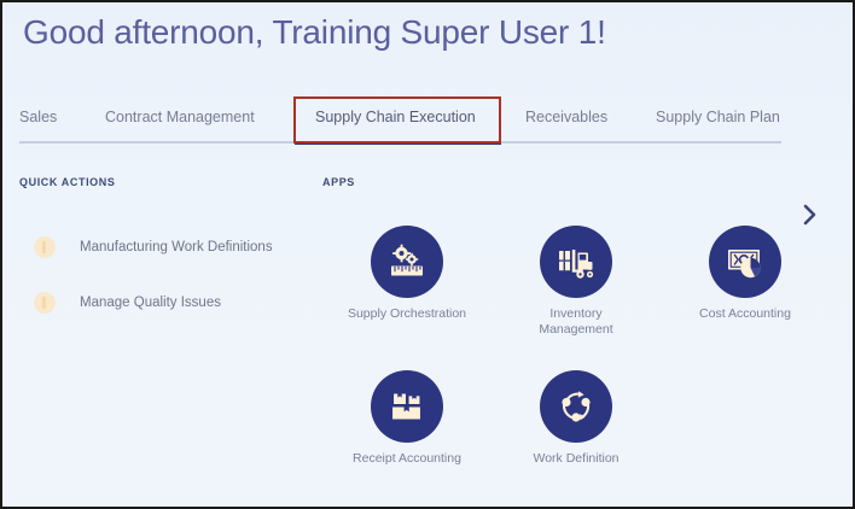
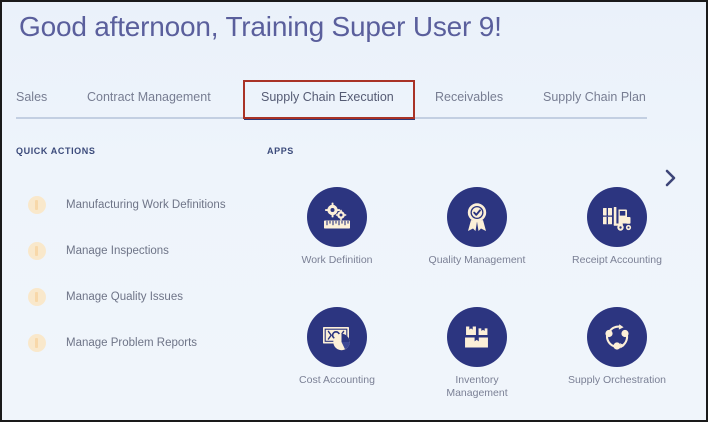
- Good afternoon, Training Super User 1!
+ Good afternoon, Training Super User 9!
  Sales
  Contract Management
  Supply Chain Execution
  Receivables
  Supply Chain Plan
  QUICK ACTIONS
  APPS
  Manufacturing Work Definitions
+ Manage Inspections
  Manage Quality Issues
+ Manage Problem Reports
- Supply Orchestration
+ Work Definition
+ Quality Management
- Inventory Management
+ Receipt Accounting
  Cost Accounting
- Receipt Accounting
+ Inventory Management
- Work Definition
+ Supply Orchestration
